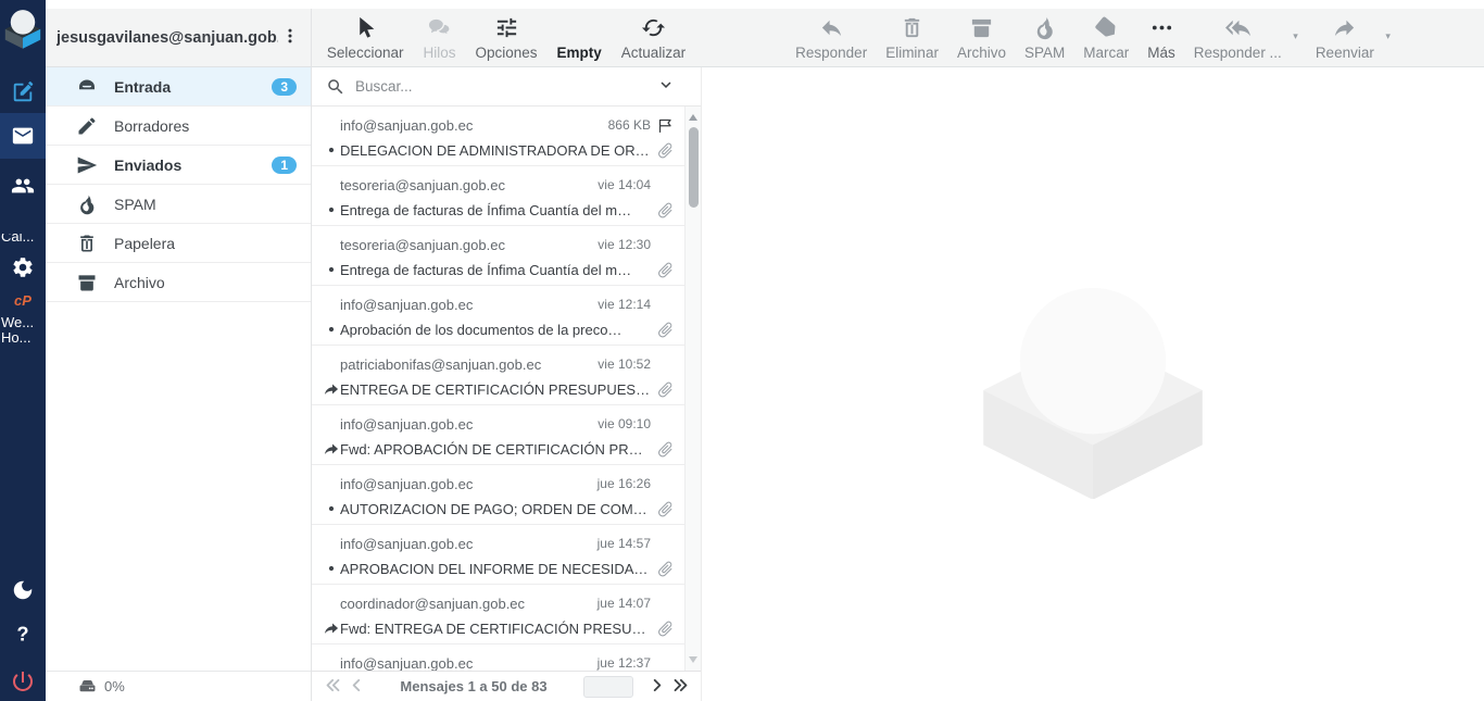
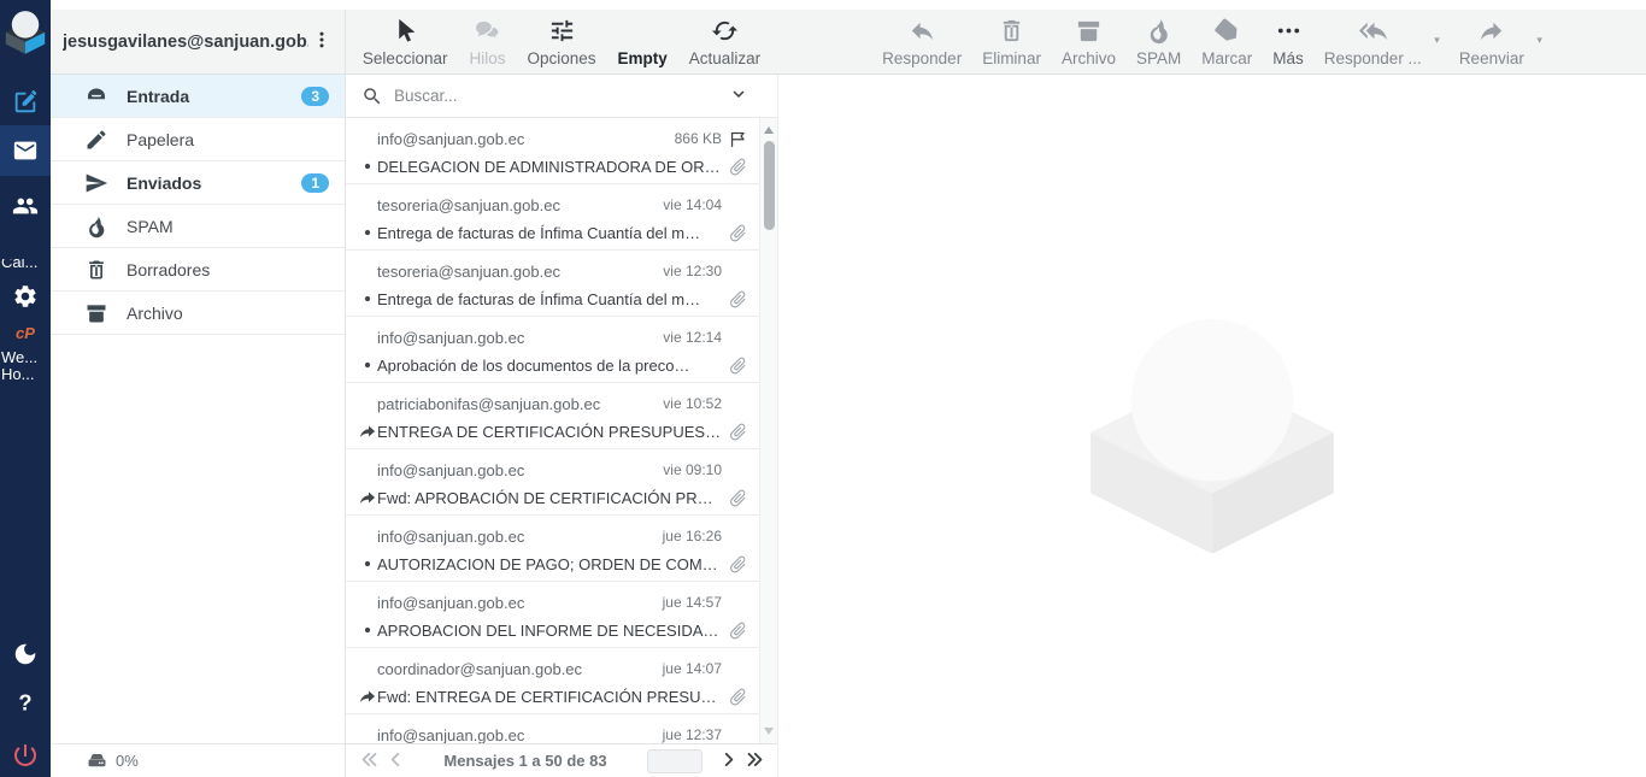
  Cal...
  cP
  We...
  Ho...
  ?
  jesusgavilanes@sanjuan.gob
  Seleccionar
  Hilos
  Opciones
  Empty
  Actualizar
  Responder
  Eliminar
  Archivo
  SPAM
  Marcar
  Más
  Responder ...
  ▾
  Reenviar
  ▾
  Entrada
  3
- Borradores
+ Papelera
  Enviados
  1
  SPAM
- Papelera
+ Borradores
  Archivo
  0%
  Buscar...
  info@sanjuan.gob.ec
  866 KB
  DELEGACION DE ADMINISTRADORA DE OR…
  tesoreria@sanjuan.gob.ec
  vie 14:04
  Entrega de facturas de Ínfima Cuantía del m…
  tesoreria@sanjuan.gob.ec
  vie 12:30
  Entrega de facturas de Ínfima Cuantía del m…
  info@sanjuan.gob.ec
  vie 12:14
  Aprobación de los documentos de la preco…
  patriciabonifas@sanjuan.gob.ec
  vie 10:52
  ENTREGA DE CERTIFICACIÓN PRESUPUEST
  info@sanjuan.gob.ec
  vie 09:10
  Fwd: APROBACIÓN DE CERTIFICACIÓN PRE…
  info@sanjuan.gob.ec
  jue 16:26
  AUTORIZACION DE PAGO; ORDEN DE COM…
  info@sanjuan.gob.ec
  jue 14:57
  APROBACION DEL INFORME DE NECESIDA…
  coordinador@sanjuan.gob.ec
  jue 14:07
  Fwd: ENTREGA DE CERTIFICACIÓN PRESUP…
  info@sanjuan.gob.ec
  jue 12:37
  Mensajes 1 a 50 de 83
